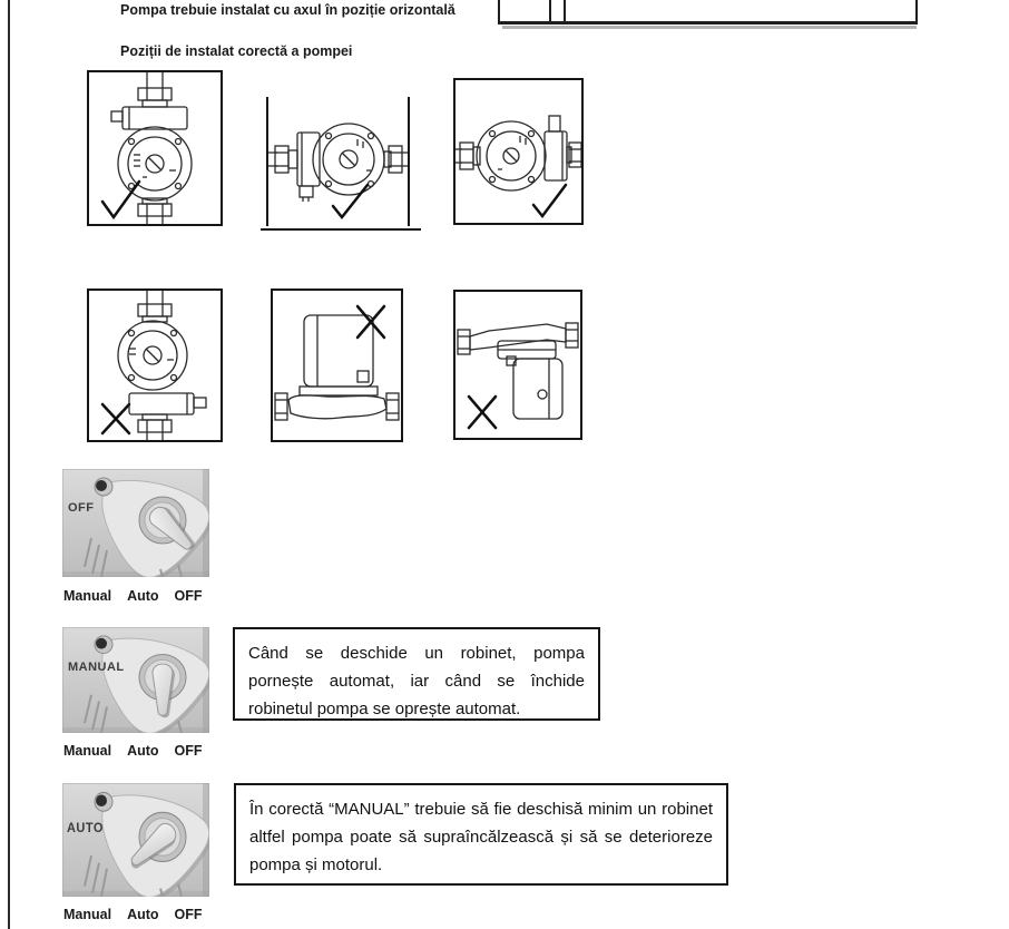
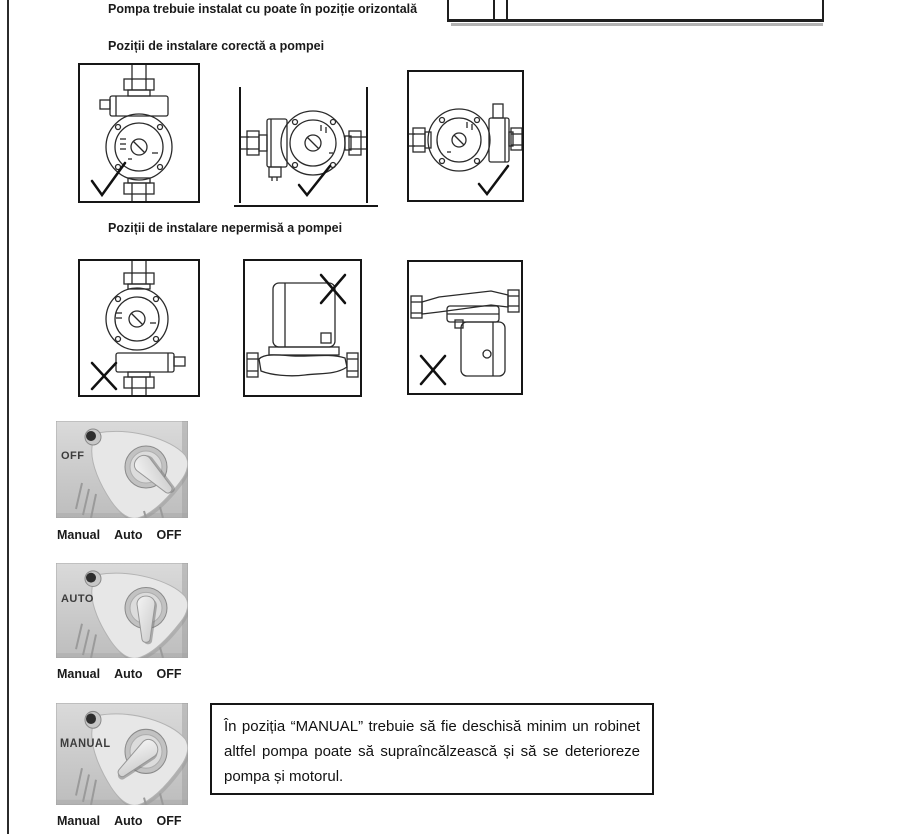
- Pompa trebuie instalat cu axul în poziție orizontală
+ Pompa trebuie instalat cu poate în poziție orizontală
- Poziții de instalat corectă a pompei
+ Poziții de instalare corectă a pompei
+ Poziții de instalare nepermisă a pompei
  OFF
  Manual
  Auto
  OFF
- MANUAL
+ AUTO
  Manual
  Auto
  OFF
- Când se deschide un robinet, pompa pornește automat, iar când se închide robinetul pompa se oprește automat.
- AUTO
+ MANUAL
  Manual
  Auto
  OFF
- În corectă “MANUAL” trebuie să fie deschisă minim un robinet altfel pompa poate să supraîncălzească și să se deterioreze pompa și motorul.
+ În poziția “MANUAL” trebuie să fie deschisă minim un robinet altfel pompa poate să supraîncălzească și să se deterioreze pompa și motorul.
